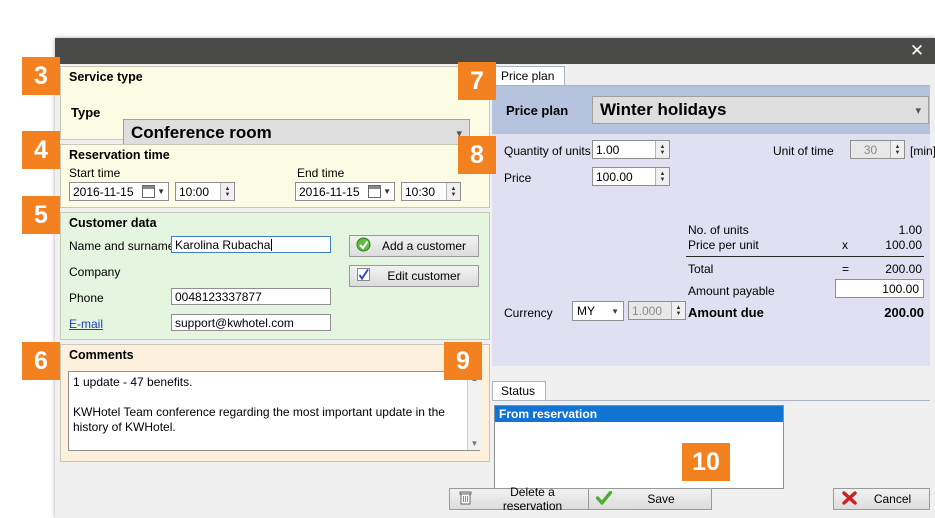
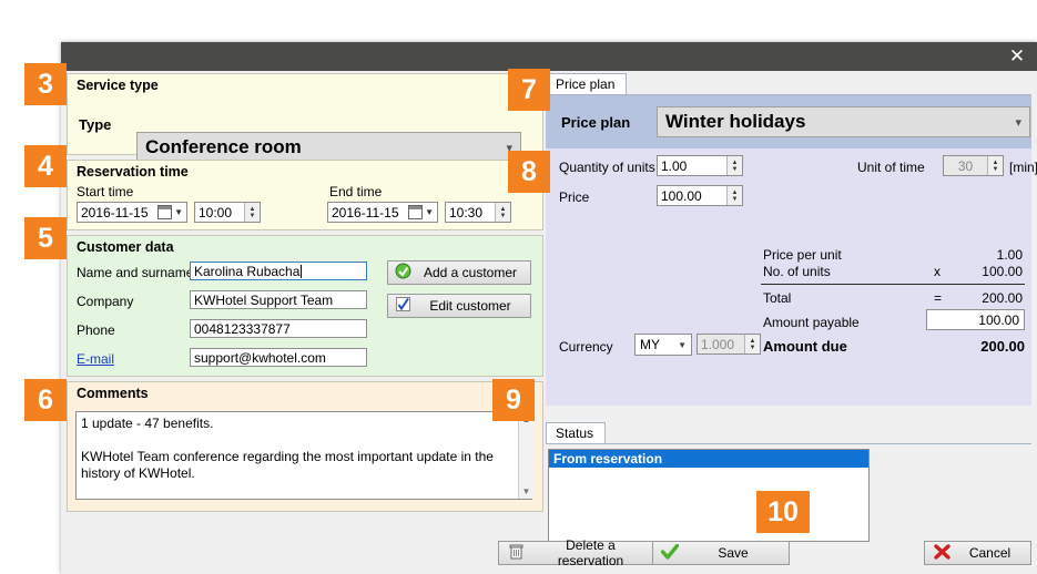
  ✕
  Service type
  Type
  Conference room
  ▾
  Reservation time
  Start time
  End time
  2016-11-15
  ▼
  10:00
  2016-11-15
  ▼
  10:30
  Customer data
  Name and surnam
  Karolina Rubacha
  Company
+ KWHotel Support Team
  Phone
  0048123337877
  E-mail
  support@kwhotel.com
  Add a customer
  Edit customer
  Comments
  1 update - 47 benefits.
  ▼
  Price plan
  Price plan
  Winter holidays
  ▾
  Quantity of units
  1.00
  Price
  100.00
  Unit of time
  30
  [min]
- No. of units
+ Price per unit
  1.00
- Price per unit
+ No. of units
  x
  100.00
  Total
  =
  200.00
  Amount payable
  100.00
  Amount due
  200.00
  Currency
  MY
  ▼
  1.000
  Status
  From reservation
  Delete a reservation
  Save
  Cancel
  3
  4
  5
  6
  7
  8
  9
  10
